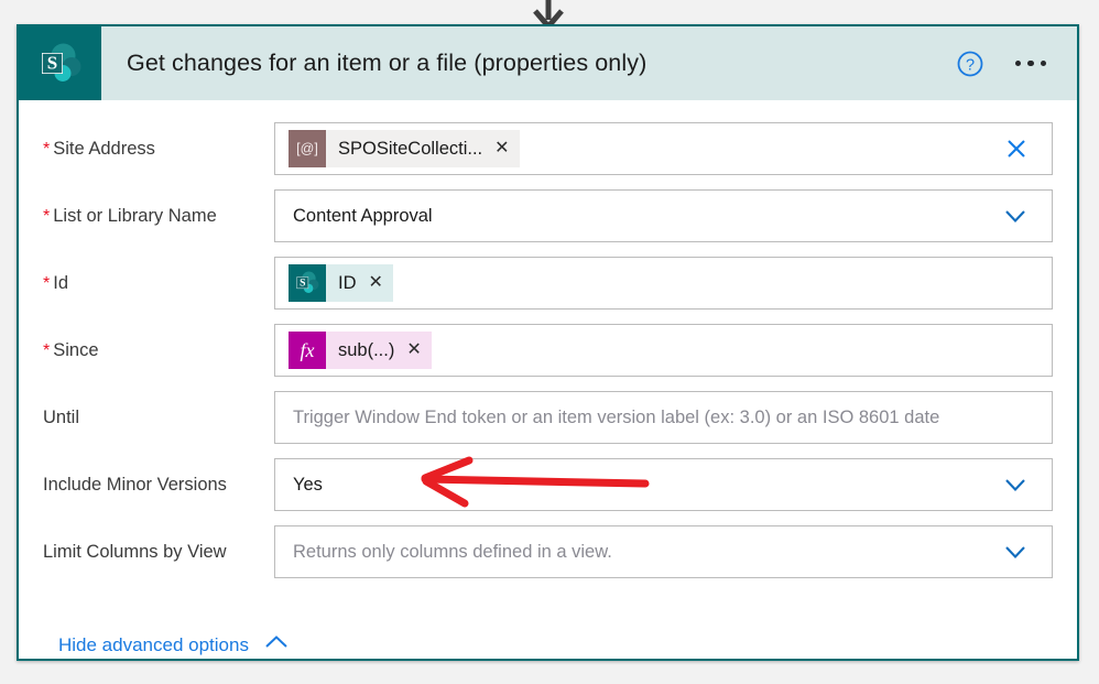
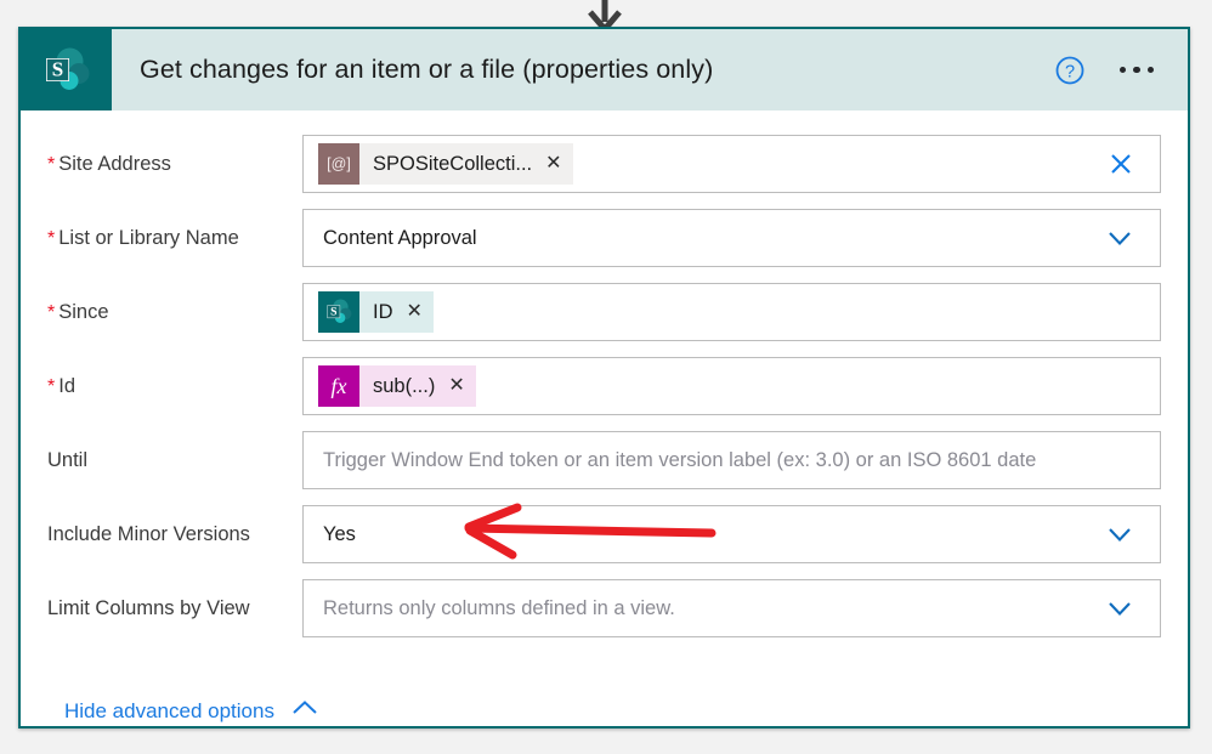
  S
  Get changes for an item or a file (properties only)
  ?
  * Site Address
  [@]
  SPOSiteCollecti...
  ✕
  * List or Library Name
  Content Approval
- * Id
+ * Since
  S
  ID
  ✕
- * Since
+ * Id
  fx
  sub(...)
  ✕
  Until
  Trigger Window End token or an item version label (ex: 3.0) or an ISO 8601 date
  Include Minor Versions
  Yes
  Limit Columns by View
  Returns only columns defined in a view.
  Hide advanced options
